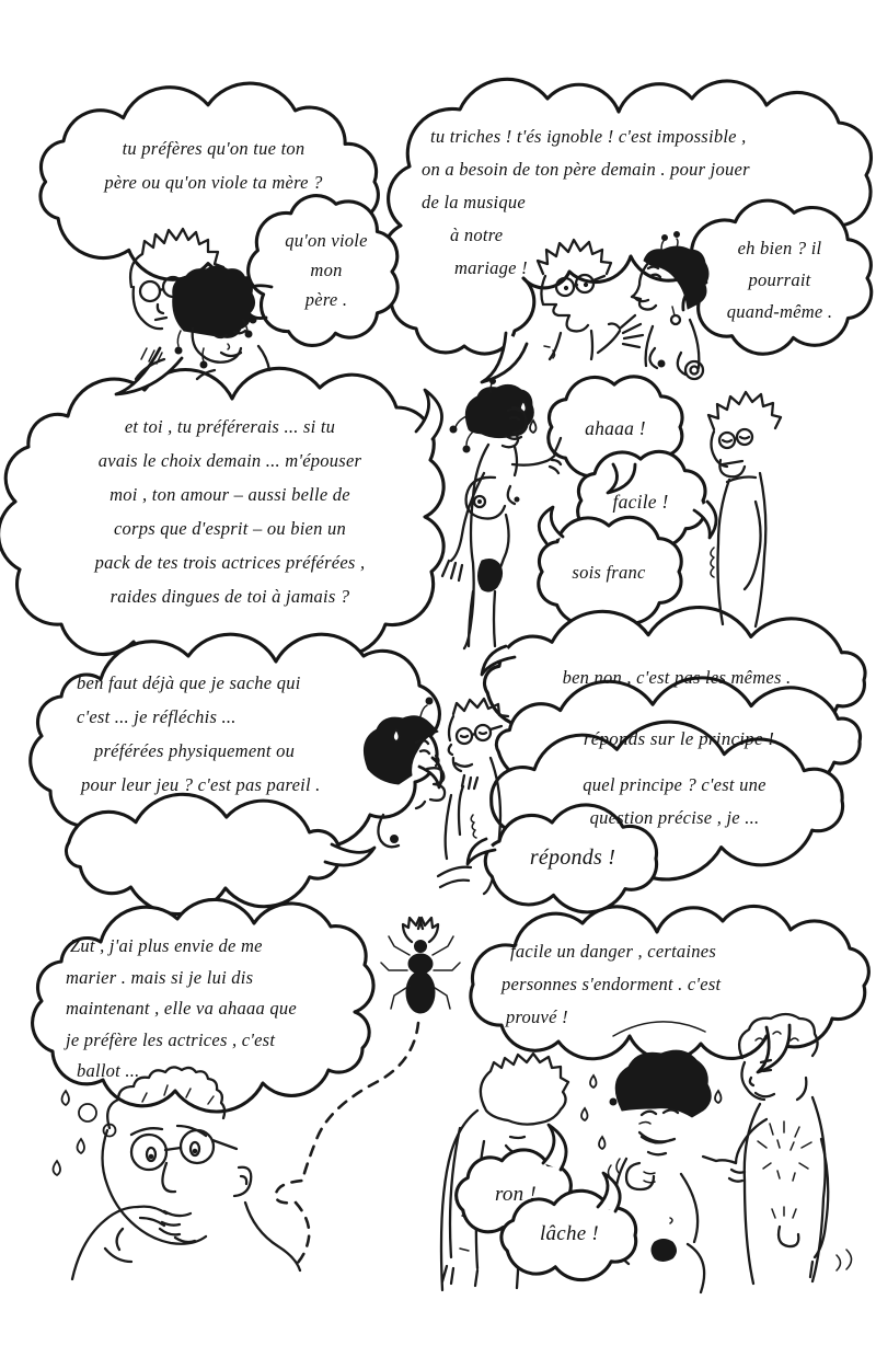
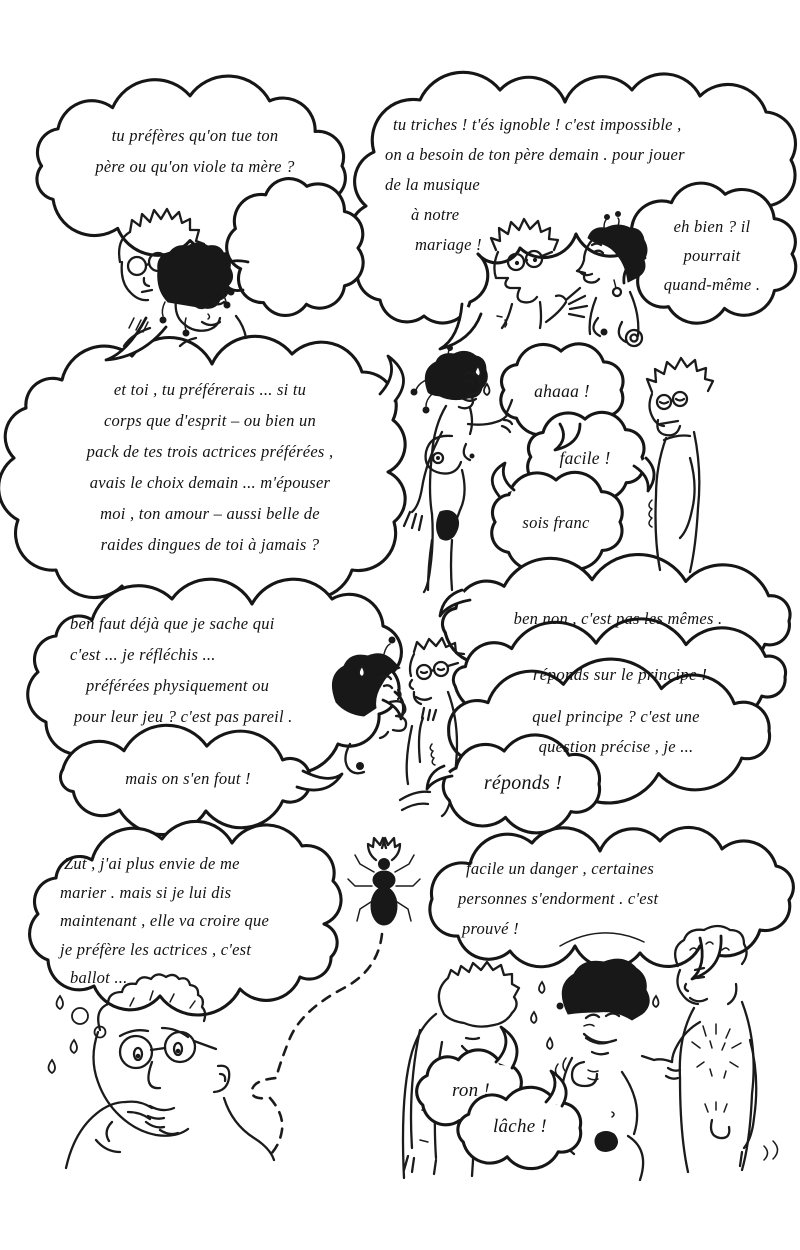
  tu préfères qu'on tue ton
  père ou qu'on viole ta mère ?
- qu'on viole
- mon
- père .
  tu triches ! t'és ignoble ! c'est impossible ,
  on a besoin de ton père demain . pour jouer
  de la musique
  à notre
  mariage !
  eh bien ? il
  pourrait
  quand-même .
  et toi , tu préférerais ... si tu
- avais le choix demain ... m'épouser
+ corps que d'esprit – ou bien un
- moi , ton amour – aussi belle de
+ pack de tes trois actrices préférées ,
- corps que d'esprit – ou bien un
+ avais le choix demain ... m'épouser
- pack de tes trois actrices préférées ,
+ moi , ton amour – aussi belle de
  raides dingues de toi à jamais ?
  ahaaa !
  facile !
  sois franc
  ben faut déjà que je sache qui
  c'est ... je réfléchis ...
  préférées physiquement ou
  pour leur jeu ? c'est pas pareil .
+ mais on s'en fout !
  ben non , c'est pas les mêmes .
  réponds sur le principe !
  quel principe ? c'est une
  question précise , je ...
  réponds !
  Zut , j'ai plus envie de me
  marier . mais si je lui dis
- maintenant , elle va ahaaa que
+ maintenant , elle va croire que
  je préfère les actrices , c'est
  ballot ...
  facile un danger , certaines
  personnes s'endorment . c'est
  prouvé !
  ron !
  lâche !
